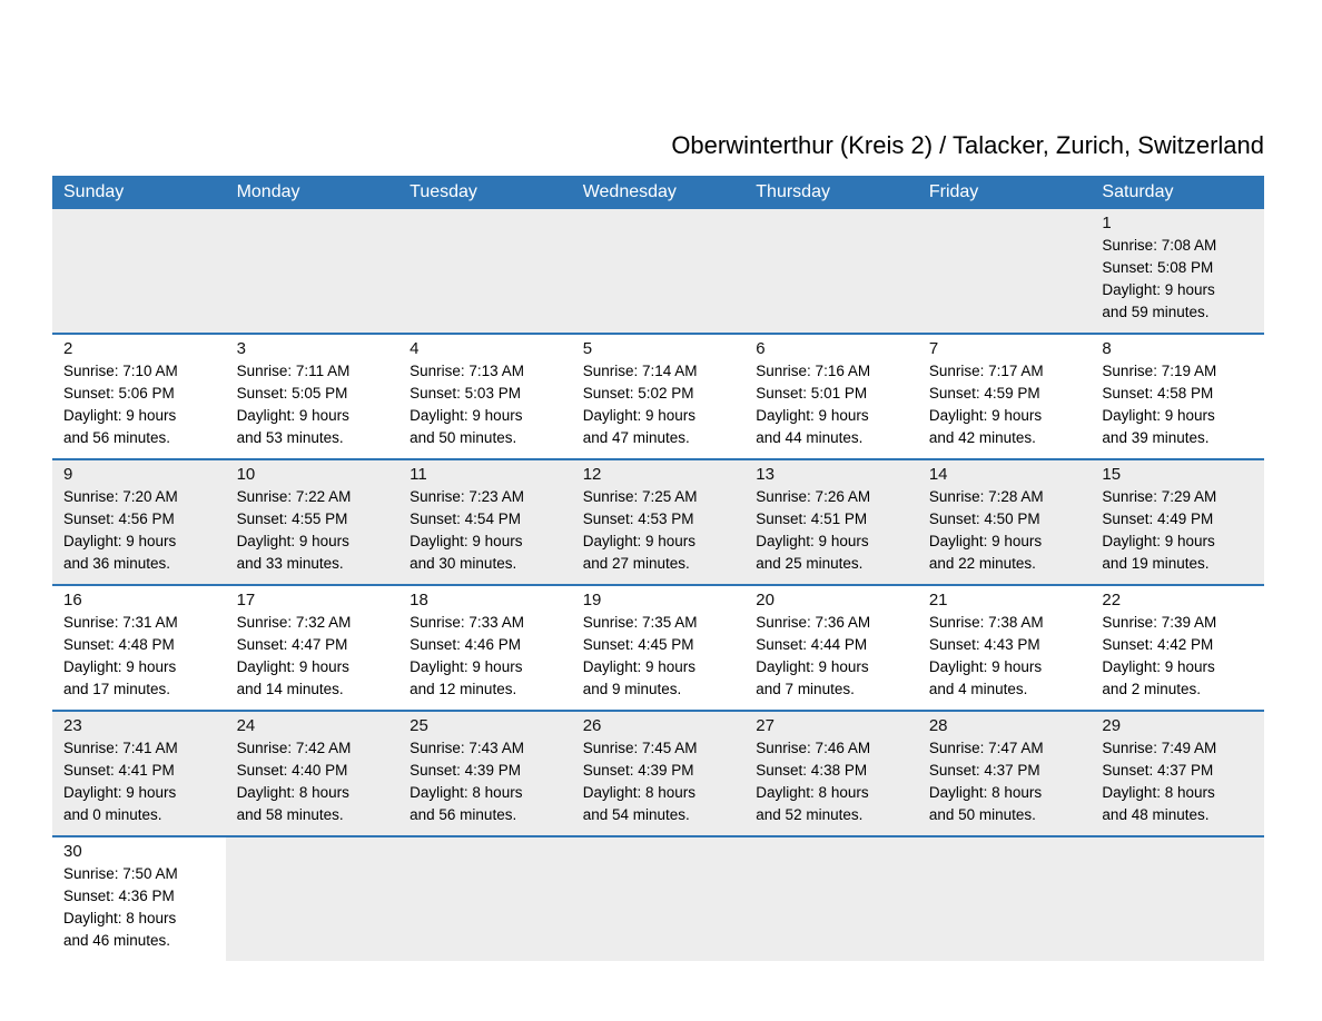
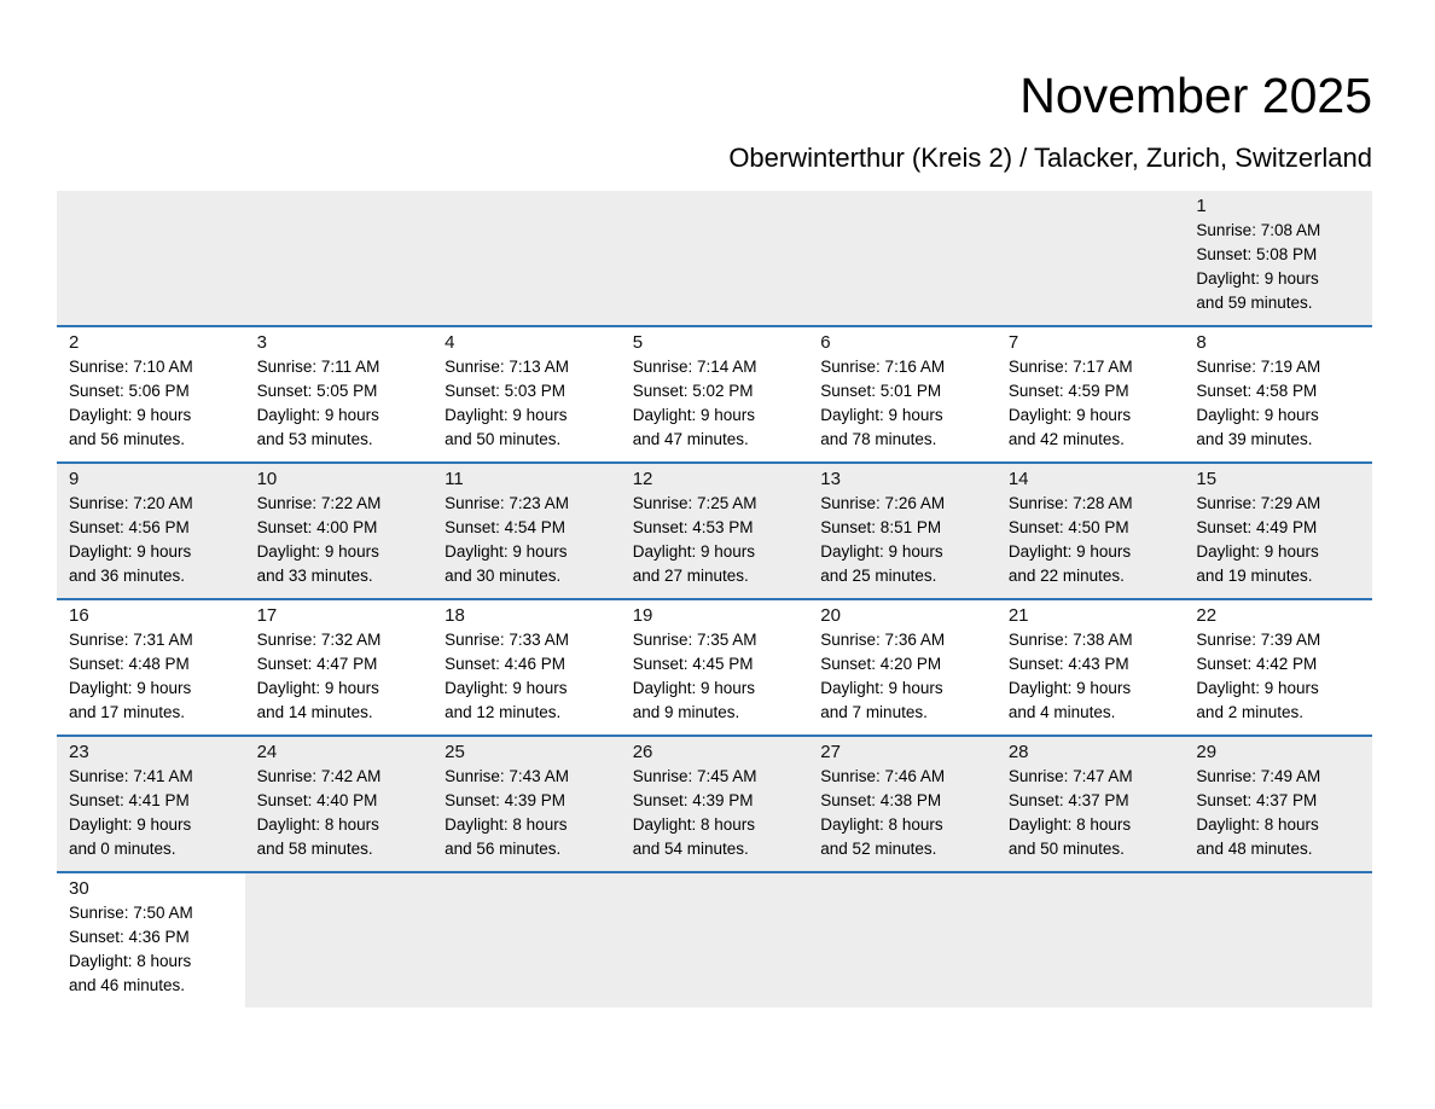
+ November 2025
  Oberwinterthur (Kreis 2) / Talacker, Zurich, Switzerland
- Sunday
- Monday
- Tuesday
- Wednesday
- Thursday
- Friday
- Saturday
  1
  Sunrise: 7:08 AM
  Sunset: 5:08 PM
  Daylight: 9 hours
  and 59 minutes.
  2
  Sunrise: 7:10 AM
  Sunset: 5:06 PM
  Daylight: 9 hours
  and 56 minutes.
  3
  Sunrise: 7:11 AM
  Sunset: 5:05 PM
  Daylight: 9 hours
  and 53 minutes.
  4
  Sunrise: 7:13 AM
  Sunset: 5:03 PM
  Daylight: 9 hours
  and 50 minutes.
  5
  Sunrise: 7:14 AM
  Sunset: 5:02 PM
  Daylight: 9 hours
  and 47 minutes.
  6
  Sunrise: 7:16 AM
  Sunset: 5:01 PM
  Daylight: 9 hours
- and 44 minutes.
+ and 78 minutes.
  7
  Sunrise: 7:17 AM
  Sunset: 4:59 PM
  Daylight: 9 hours
  and 42 minutes.
  8
  Sunrise: 7:19 AM
  Sunset: 4:58 PM
  Daylight: 9 hours
  and 39 minutes.
  9
  Sunrise: 7:20 AM
  Sunset: 4:56 PM
  Daylight: 9 hours
  and 36 minutes.
  10
  Sunrise: 7:22 AM
- Sunset: 4:55 PM
+ Sunset: 4:00 PM
  Daylight: 9 hours
  and 33 minutes.
  11
  Sunrise: 7:23 AM
  Sunset: 4:54 PM
  Daylight: 9 hours
  and 30 minutes.
  12
  Sunrise: 7:25 AM
  Sunset: 4:53 PM
  Daylight: 9 hours
  and 27 minutes.
  13
  Sunrise: 7:26 AM
- Sunset: 4:51 PM
+ Sunset: 8:51 PM
  Daylight: 9 hours
  and 25 minutes.
  14
  Sunrise: 7:28 AM
  Sunset: 4:50 PM
  Daylight: 9 hours
  and 22 minutes.
  15
  Sunrise: 7:29 AM
  Sunset: 4:49 PM
  Daylight: 9 hours
  and 19 minutes.
  16
  Sunrise: 7:31 AM
  Sunset: 4:48 PM
  Daylight: 9 hours
  and 17 minutes.
  17
  Sunrise: 7:32 AM
  Sunset: 4:47 PM
  Daylight: 9 hours
  and 14 minutes.
  18
  Sunrise: 7:33 AM
  Sunset: 4:46 PM
  Daylight: 9 hours
  and 12 minutes.
  19
  Sunrise: 7:35 AM
  Sunset: 4:45 PM
  Daylight: 9 hours
  and 9 minutes.
  20
  Sunrise: 7:36 AM
- Sunset: 4:44 PM
+ Sunset: 4:20 PM
  Daylight: 9 hours
  and 7 minutes.
  21
  Sunrise: 7:38 AM
  Sunset: 4:43 PM
  Daylight: 9 hours
  and 4 minutes.
  22
  Sunrise: 7:39 AM
  Sunset: 4:42 PM
  Daylight: 9 hours
  and 2 minutes.
  23
  Sunrise: 7:41 AM
  Sunset: 4:41 PM
  Daylight: 9 hours
  and 0 minutes.
  24
  Sunrise: 7:42 AM
  Sunset: 4:40 PM
  Daylight: 8 hours
  and 58 minutes.
  25
  Sunrise: 7:43 AM
  Sunset: 4:39 PM
  Daylight: 8 hours
  and 56 minutes.
  26
  Sunrise: 7:45 AM
  Sunset: 4:39 PM
  Daylight: 8 hours
  and 54 minutes.
  27
  Sunrise: 7:46 AM
  Sunset: 4:38 PM
  Daylight: 8 hours
  and 52 minutes.
  28
  Sunrise: 7:47 AM
  Sunset: 4:37 PM
  Daylight: 8 hours
  and 50 minutes.
  29
  Sunrise: 7:49 AM
  Sunset: 4:37 PM
  Daylight: 8 hours
  and 48 minutes.
  30
  Sunrise: 7:50 AM
  Sunset: 4:36 PM
  Daylight: 8 hours
  and 46 minutes.
